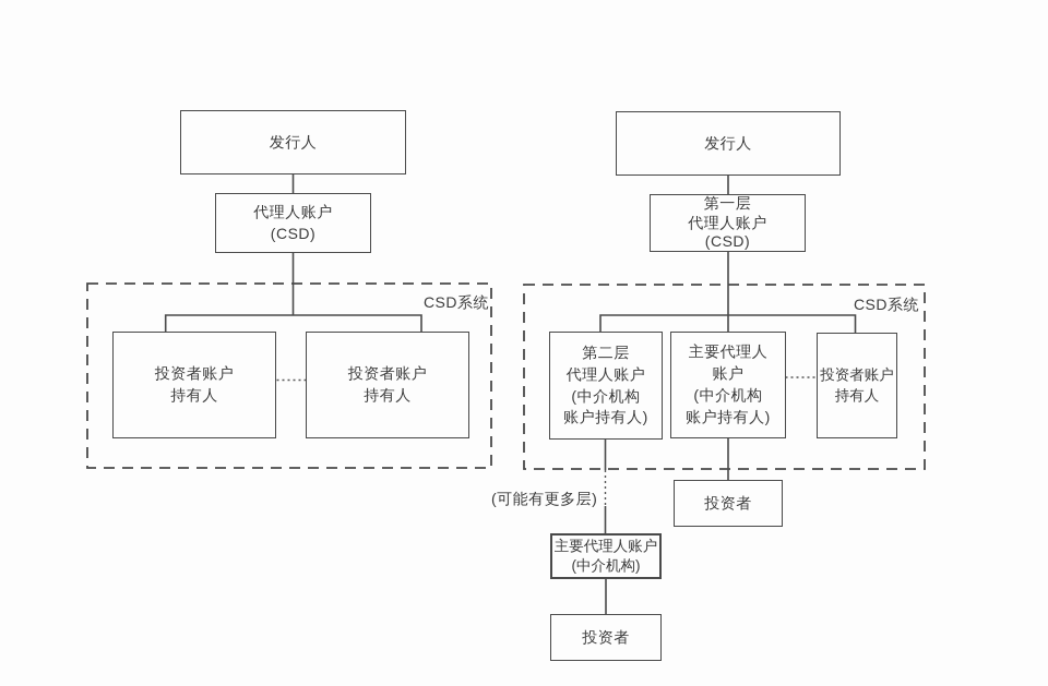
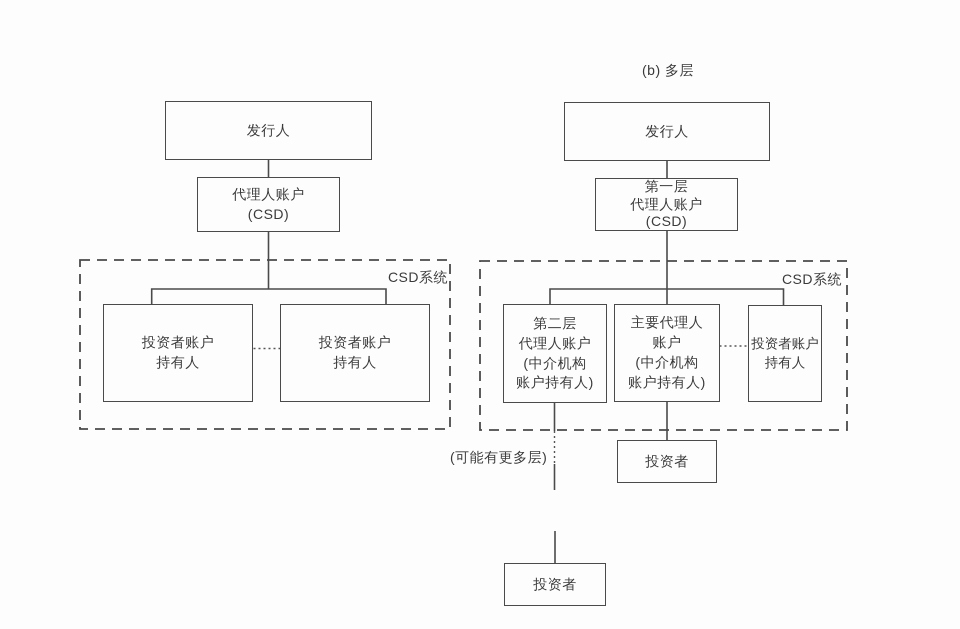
  发行人
  代理人账户
  (CSD)
  CSD系统
  投资者账户
  持有人
  投资者账户
  持有人
+ (b) 多层
  发行人
  第一层
  代理人账户
  (CSD)
  CSD系统
  第二层
  代理人账户
  (中介机构
  账户持有人)
  主要代理人
  账户
  (中介机构
  账户持有人)
  投资者账户
  持有人
  投资者
  (可能有更多层)
- 主要代理人账户
- (中介机构)
  投资者
